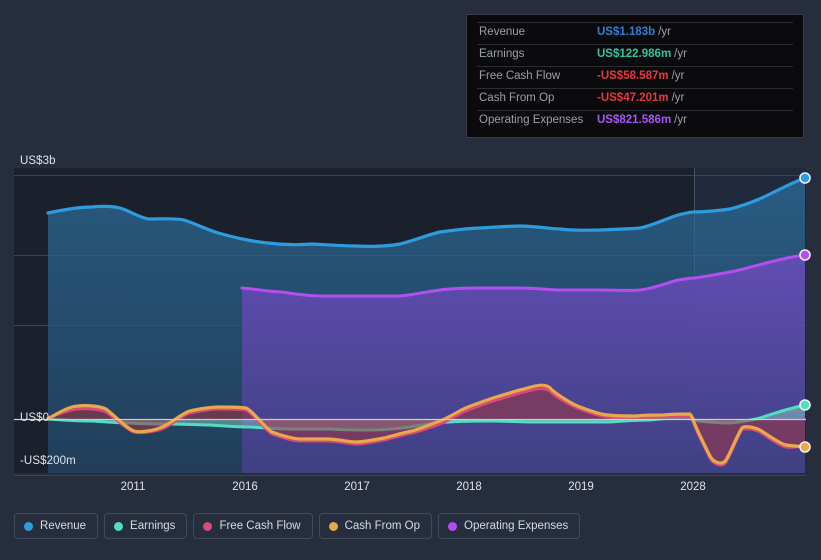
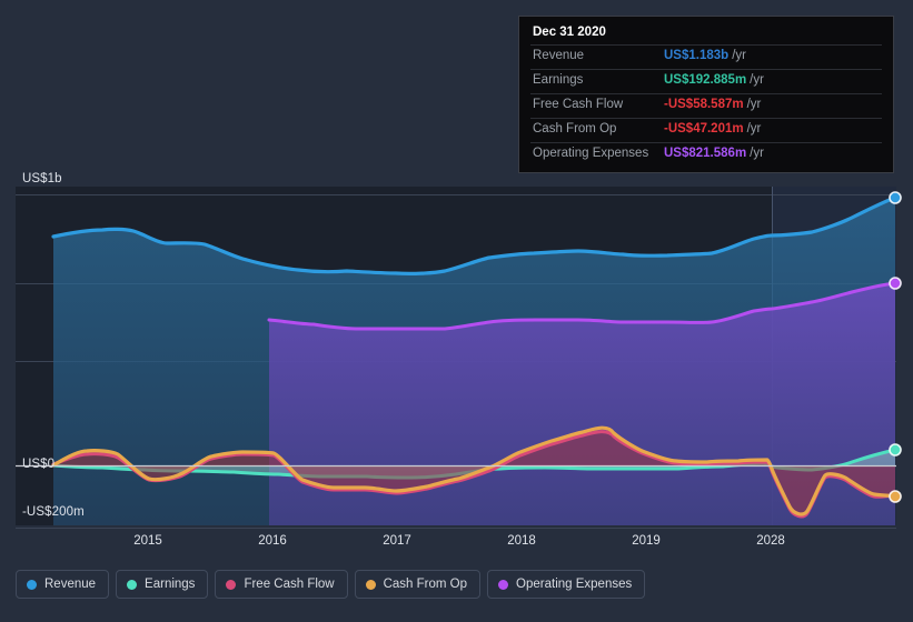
- US$3b
+ US$1b
  US$0
  -US$200m
- 2011
+ 2015
  2016
  2017
  2018
  2019
  2028
+ Dec 31 2020
  Revenue
  US$1.183b
  /yr
  Earnings
- US$122.986m
+ US$192.885m
  /yr
  Free Cash Flow
  -US$58.587m
  /yr
  Cash From Op
  -US$47.201m
  /yr
  Operating Expenses
  US$821.586m
  /yr
  Revenue
  Earnings
  Free Cash Flow
  Cash From Op
  Operating Expenses
